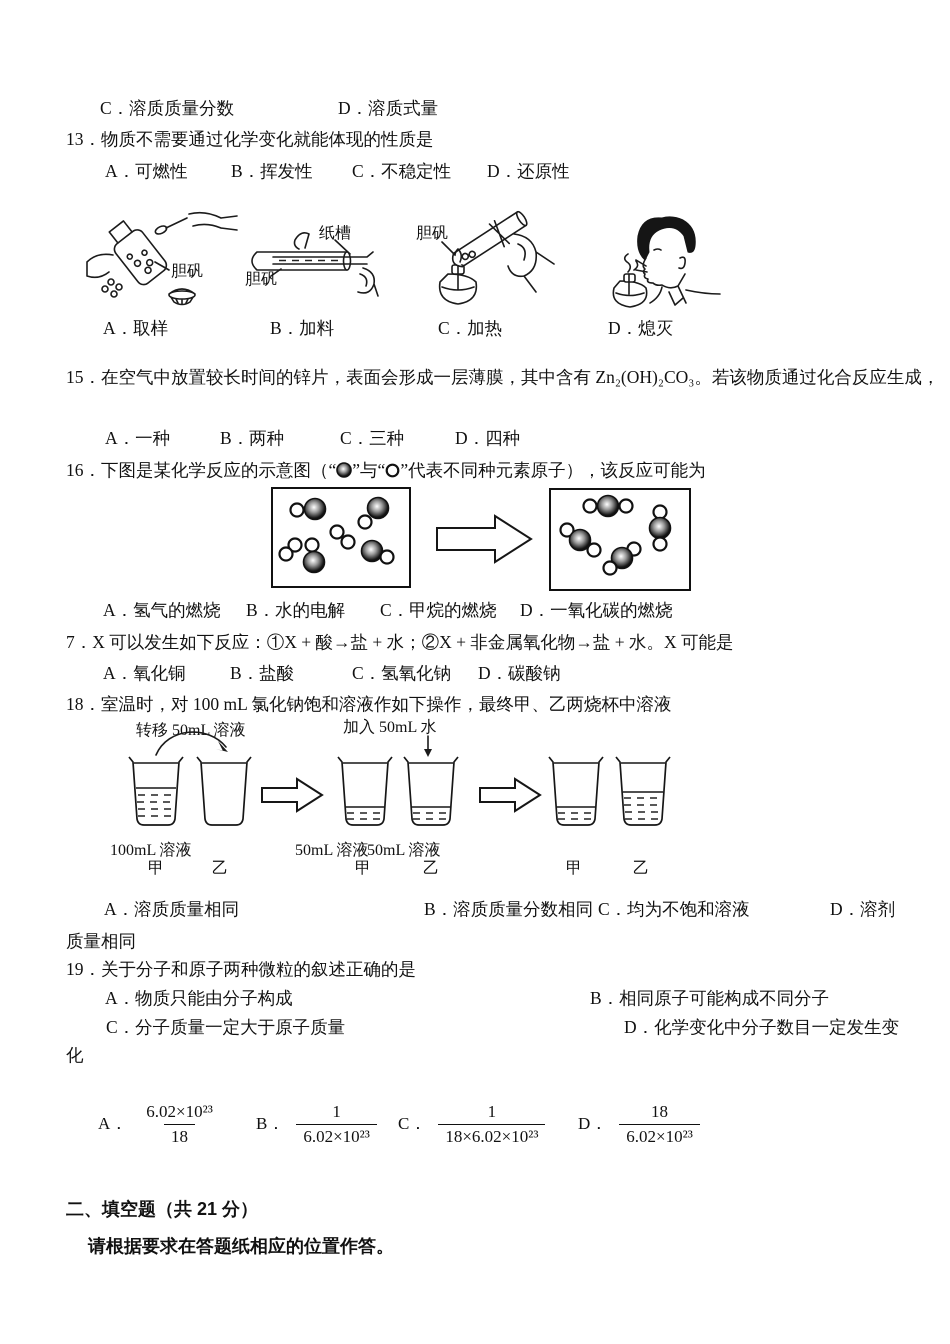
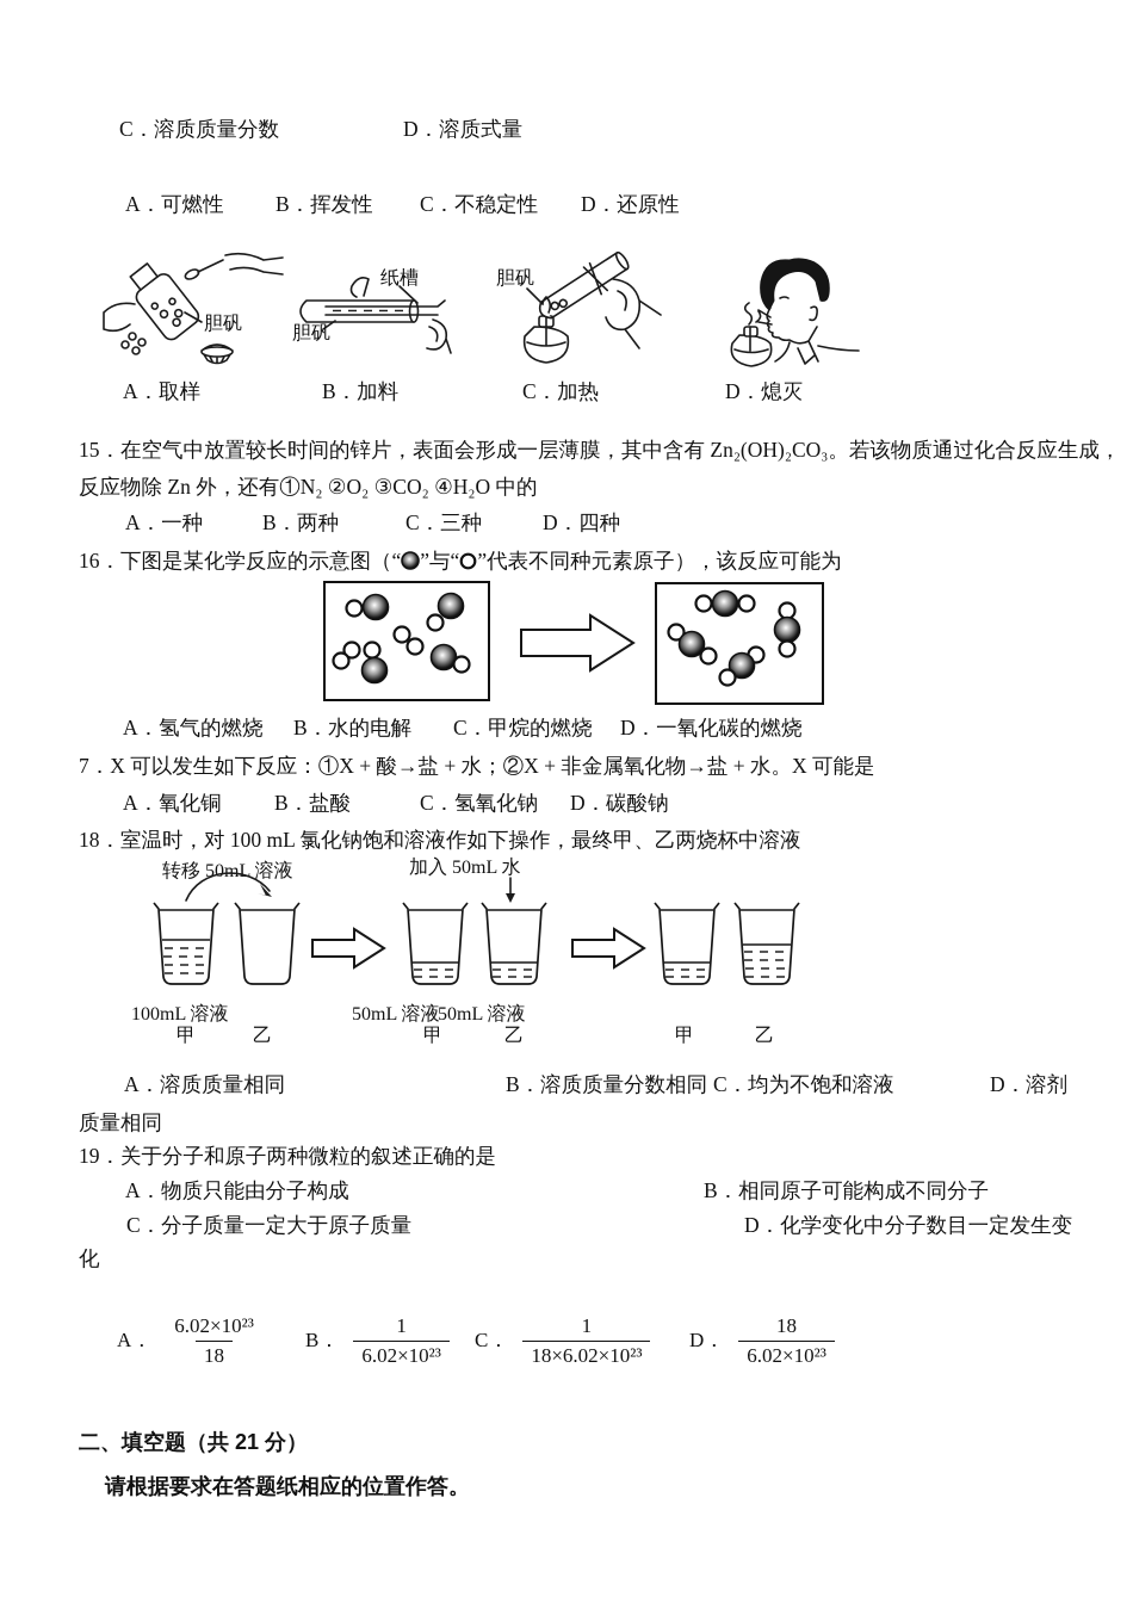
  C．溶质质量分数
  D．溶质式量
- 13．物质不需要通过化学变化就能体现的性质是
  A．可燃性
  B．挥发性
  C．不稳定性
  D．还原性
  胆矾
  纸槽
  胆矾
  胆矾
  A．取样
  B．加料
  C．加热
  D．熄灭
  15．在空气中放置较长时间的锌片，表面会形成一层薄膜，其中含有 Zn₂(OH)₂CO₃。若该物质通过化合反应生成，
+ 反应物除 Zn 外，还有①N₂ ②O₂ ③CO₂ ④H₂O 中的
  A．一种
  B．两种
  C．三种
  D．四种
  16．下图是某化学反应的示意图（“ ”与“ ”代表不同种元素原子），该反应可能为
  A．氢气的燃烧
  B．水的电解
  C．甲烷的燃烧
  D．一氧化碳的燃烧
  7．X 可以发生如下反应：①X + 酸→盐 + 水；②X + 非金属氧化物→盐 + 水。X 可能是
  A．氧化铜
  B．盐酸
  C．氢氧化钠
  D．碳酸钠
  18．室温时，对 100 mL 氯化钠饱和溶液作如下操作，最终甲、乙两烧杯中溶液
  转移 50mL 溶液
  100mL 溶液
  甲
  乙
  加入 50mL 水
  50mL 溶液
  50mL 溶液
  甲
  乙
  甲
  乙
  A．溶质质量相同
  B．溶质质量分数相同
  C．均为不饱和溶液
  D．溶剂
  质量相同
  19．关于分子和原子两种微粒的叙述正确的是
  A．物质只能由分子构成
  B．相同原子可能构成不同分子
  C．分子质量一定大于原子质量
  D．化学变化中分子数目一定发生变
  化
  A．
  6.02×10²³
  18
  B．
  1
  6.02×10²³
  C．
  1
  18×6.02×10²³
  D．
  18
  6.02×10²³
  二、填空题（共 21 分）
  请根据要求在答题纸相应的位置作答。
